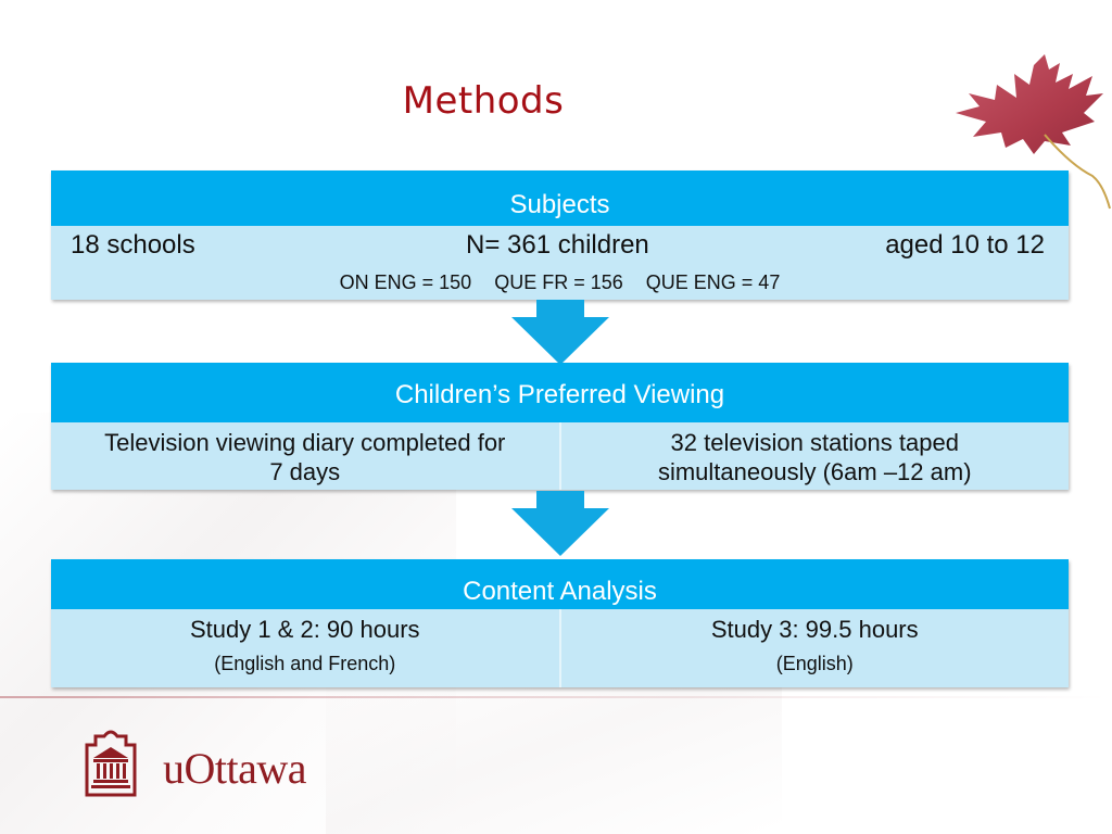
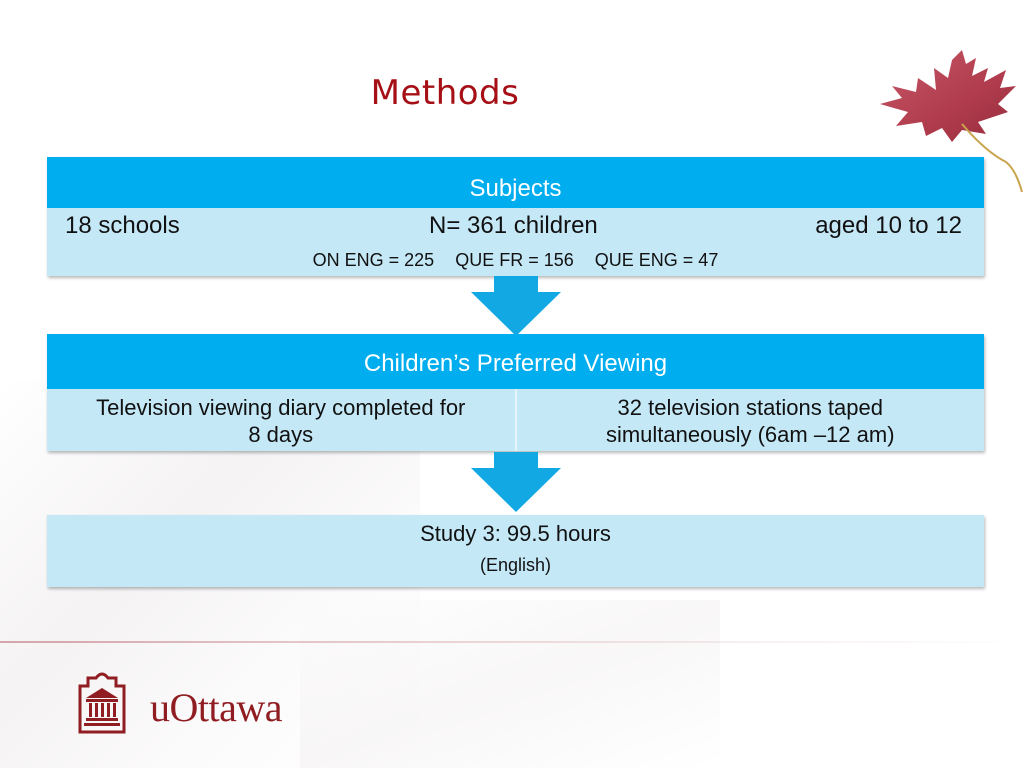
  Methods
  Subjects
  18 schools
  N= 361 children
  aged 10 to 12
- ON ENG = 150 QUE FR = 156 QUE ENG = 47
+ ON ENG = 225 QUE FR = 156 QUE ENG = 47
  Children’s Preferred Viewing
  Television viewing diary completed for
- 7 days
+ 8 days
  32 television stations taped
  simultaneously (6am –12 am)
- Content Analysis
- Study 1 & 2: 90 hours
- (English and French)
  Study 3: 99.5 hours
  (English)
  uOttawa
